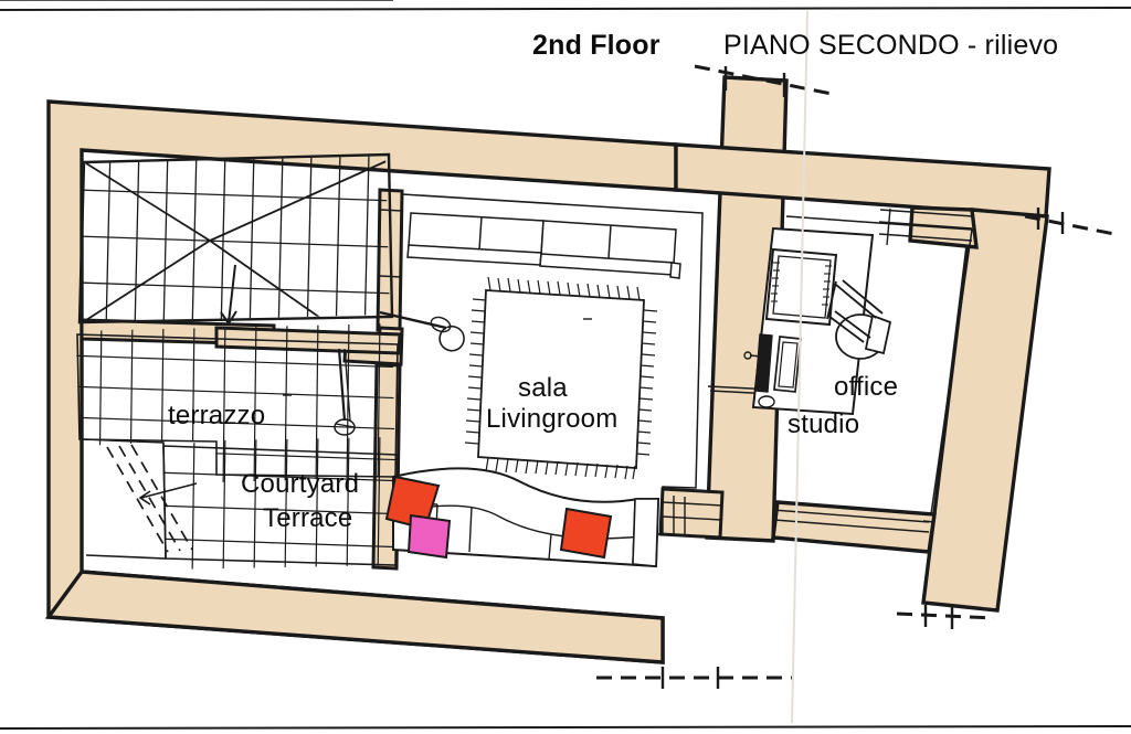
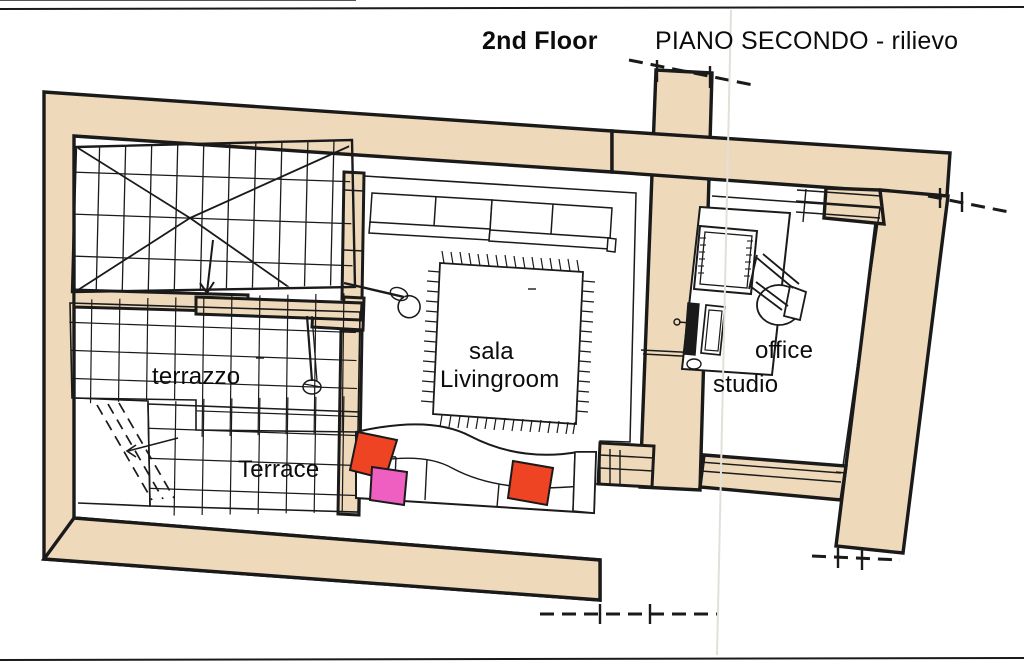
  2nd Floor
  PIANO SECONDO - rilievo
  sala
  Livingroom
  office
  studio
  terrazzo
- Courtyard
  Terrace
